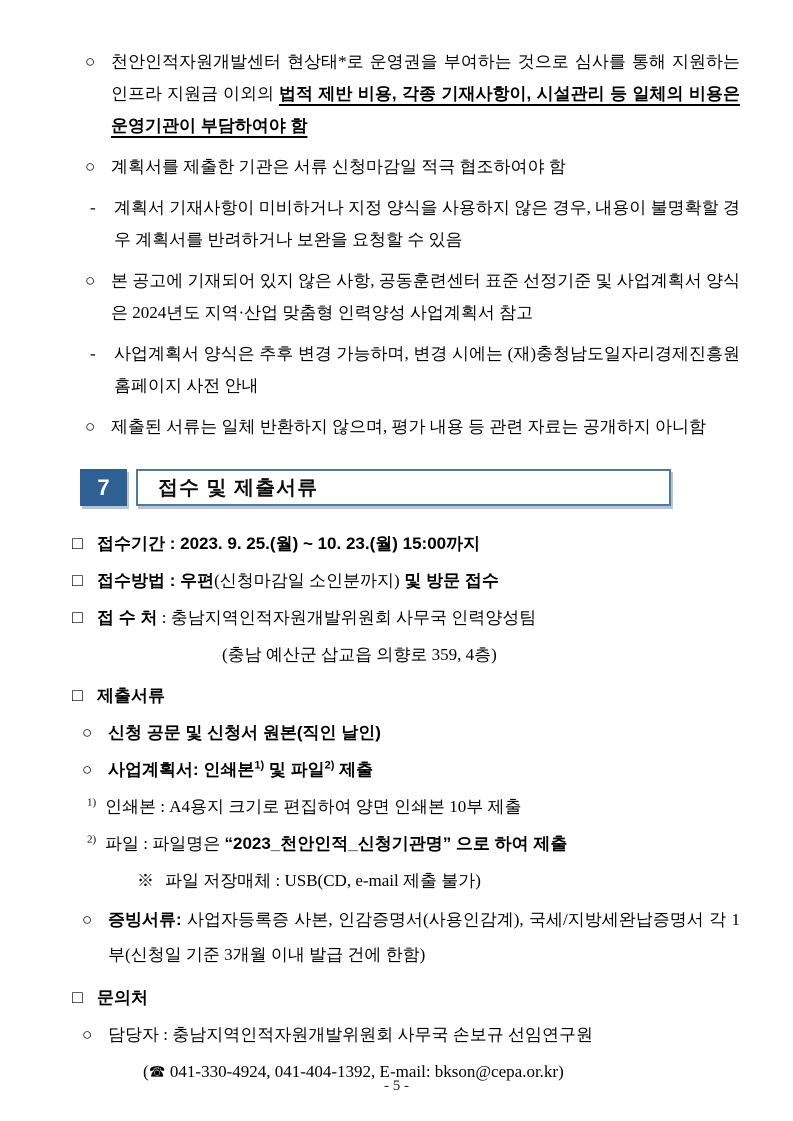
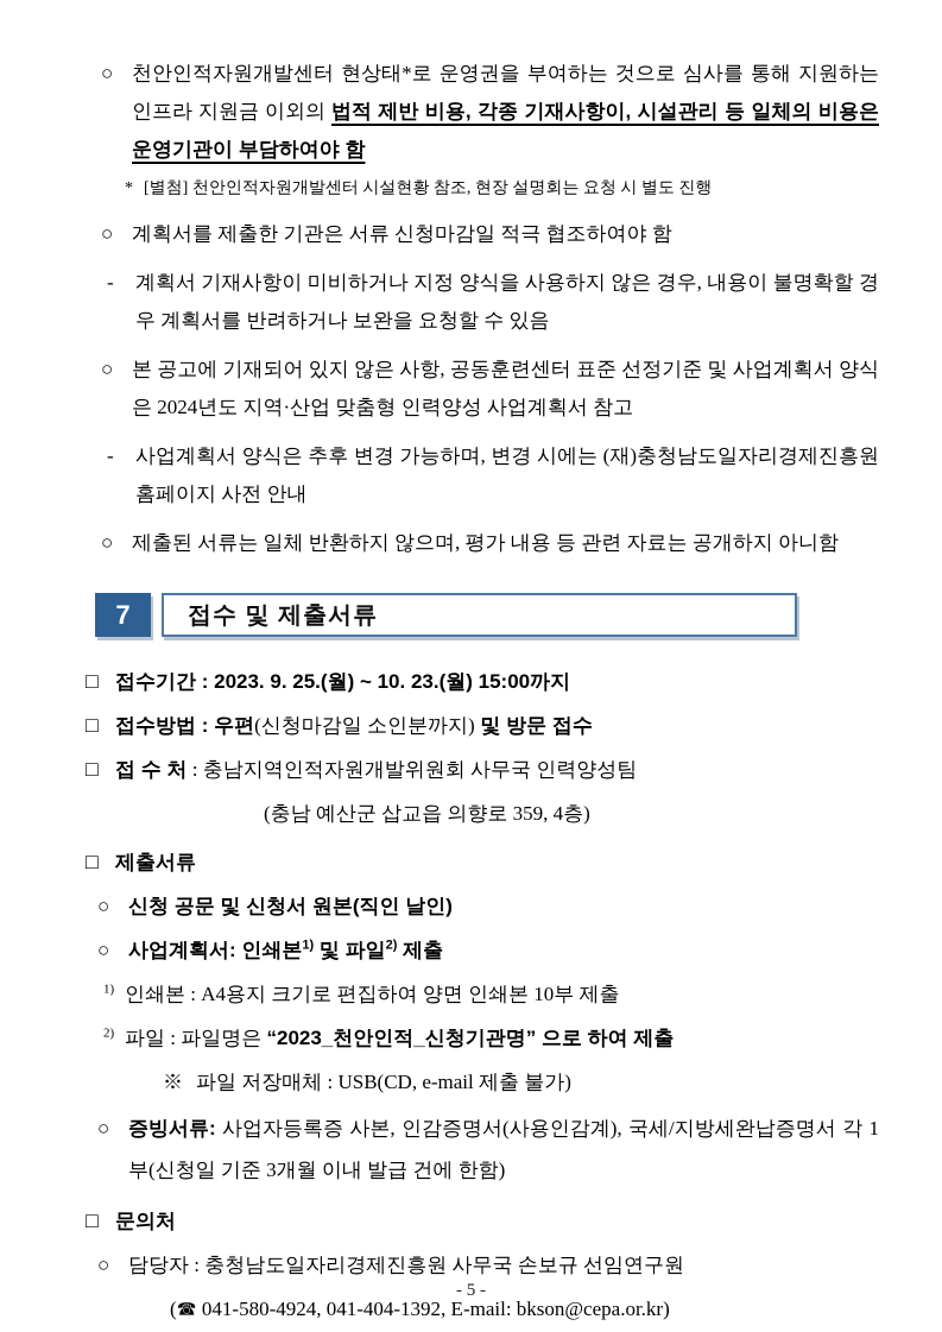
  ○
  천안인적자원개발센터 현상태*로 운영권을 부여하는 것으로 심사를 통해 지원하는 인프라 지원금 이외의 법적 제반 비용, 각종 기재사항이, 시설관리 등 일체의 비용은 운영기관이 부담하여야 함
+ *
+ [별첨] 천안인적자원개발센터 시설현황 참조, 현장 설명회는 요청 시 별도 진행
  ○
  계획서를 제출한 기관은 서류 신청마감일 적극 협조하여야 함
  -
  계획서 기재사항이 미비하거나 지정 양식을 사용하지 않은 경우, 내용이 불명확할 경우 계획서를 반려하거나 보완을 요청할 수 있음
  ○
  본 공고에 기재되어 있지 않은 사항, 공동훈련센터 표준 선정기준 및 사업계획서 양식은 2024년도 지역·산업 맞춤형 인력양성 사업계획서 참고
  -
  사업계획서 양식은 추후 변경 가능하며, 변경 시에는 (재)충청남도일자리경제진흥원 홈페이지 사전 안내
  ○
  제출된 서류는 일체 반환하지 않으며, 평가 내용 등 관련 자료는 공개하지 아니함
  7
  접수 및 제출서류
  □
  접수기간 : 2023. 9. 25.(월) ~ 10. 23.(월) 15:00까지
  □
  접수방법 : 우편(신청마감일 소인분까지) 및 방문 접수
  □
  접 수 처 : 충남지역인적자원개발위원회 사무국 인력양성팀
  (충남 예산군 삽교읍 의향로 359, 4층)
  □
  제출서류
  ○
  신청 공문 및 신청서 원본(직인 날인)
  ○
  사업계획서: 인쇄본1) 및 파일2) 제출
  1)
  인쇄본 : A4용지 크기로 편집하여 양면 인쇄본 10부 제출
  2)
  파일 : 파일명은 “2023_천안인적_신청기관명” 으로 하여 제출
  ※
  파일 저장매체 : USB(CD, e-mail 제출 불가)
  ○
  증빙서류: 사업자등록증 사본, 인감증명서(사용인감계), 국세/지방세완납증명서 각 1부(신청일 기준 3개월 이내 발급 건에 한함)
  □
  문의처
  ○
- 담당자 : 충남지역인적자원개발위원회 사무국 손보규 선임연구원
+ 담당자 : 충청남도일자리경제진흥원 사무국 손보규 선임연구원
- (☎ 041-330-4924, 041-404-1392, E-mail: bkson@cepa.or.kr)
+ (☎ 041-580-4924, 041-404-1392, E-mail: bkson@cepa.or.kr)
  - 5 -
